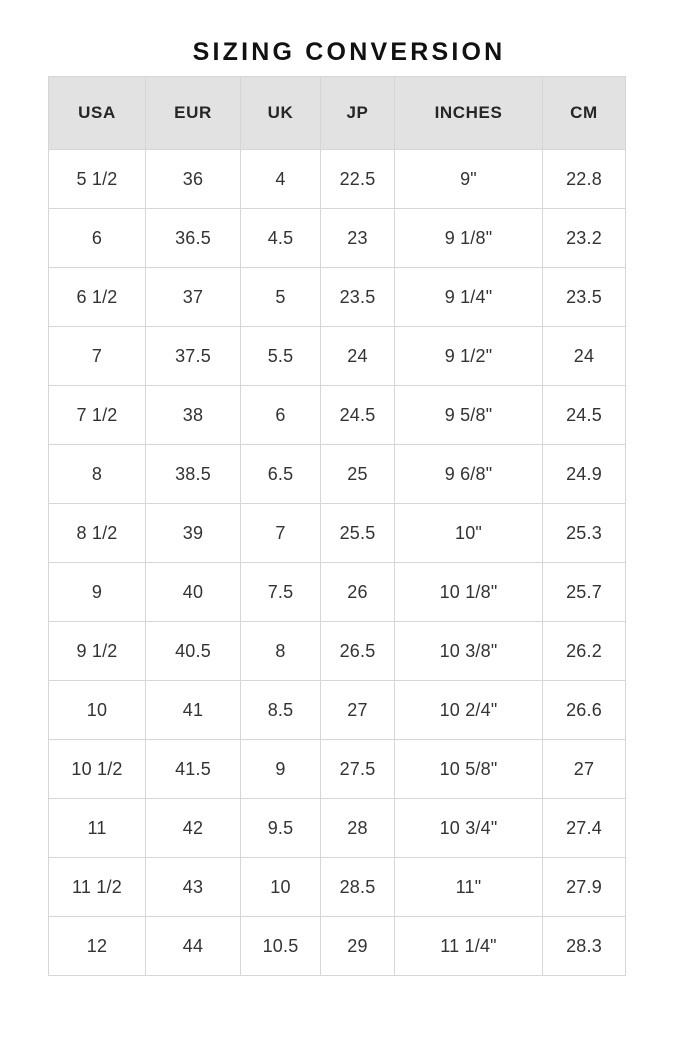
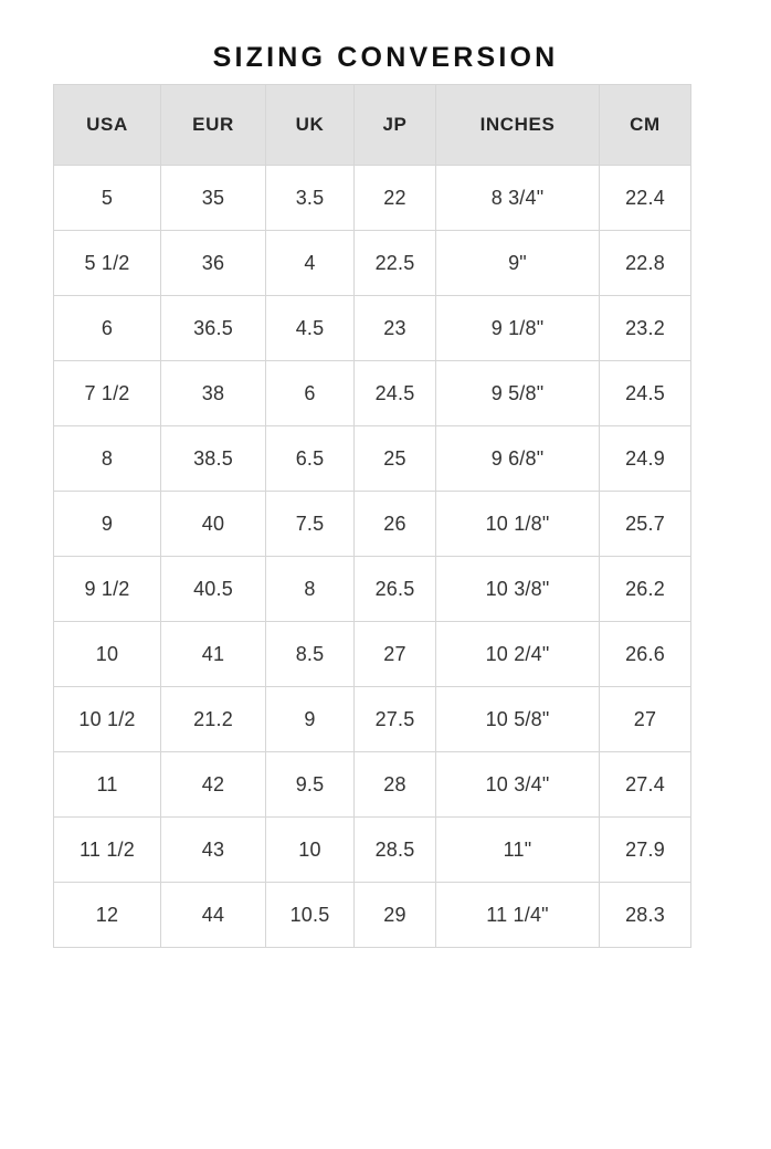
  SIZING CONVERSION
  USA	EUR	UK	JP	INCHES	CM
+ 5	35	3.5	22	8 3/4"	22.4
  5 1/2	36	4	22.5	9"	22.8
  6	36.5	4.5	23	9 1/8"	23.2
- 6 1/2	37	5	23.5	9 1/4"	23.5
- 7	37.5	5.5	24	9 1/2"	24
  7 1/2	38	6	24.5	9 5/8"	24.5
  8	38.5	6.5	25	9 6/8"	24.9
- 8 1/2	39	7	25.5	10"	25.3
  9	40	7.5	26	10 1/8"	25.7
  9 1/2	40.5	8	26.5	10 3/8"	26.2
  10	41	8.5	27	10 2/4"	26.6
- 10 1/2	41.5	9	27.5	10 5/8"	27
+ 10 1/2	21.2	9	27.5	10 5/8"	27
  11	42	9.5	28	10 3/4"	27.4
  11 1/2	43	10	28.5	11"	27.9
  12	44	10.5	29	11 1/4"	28.3
